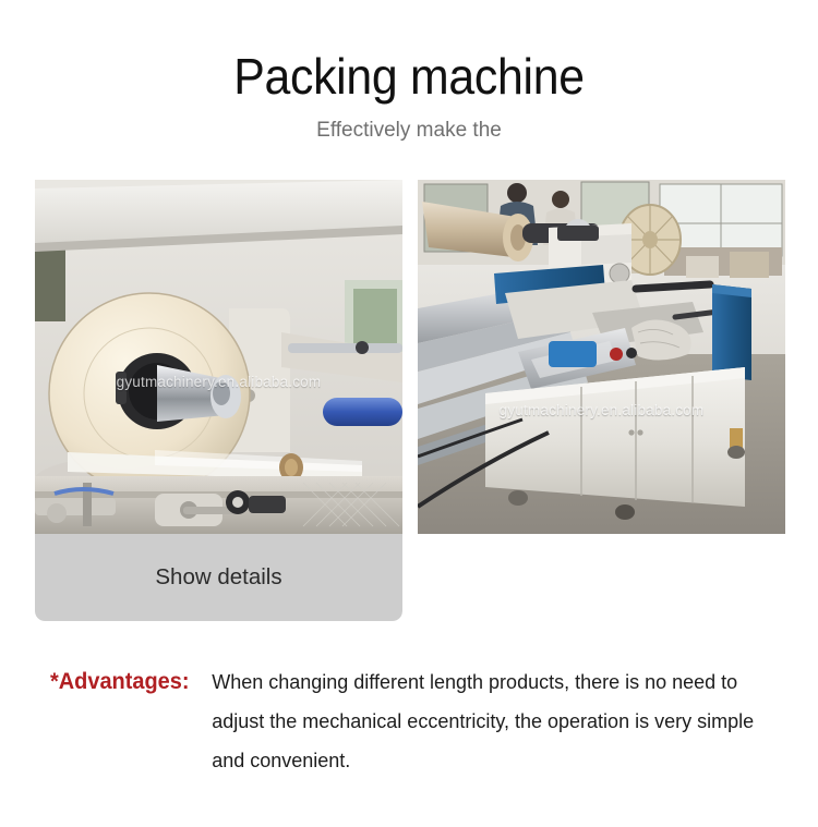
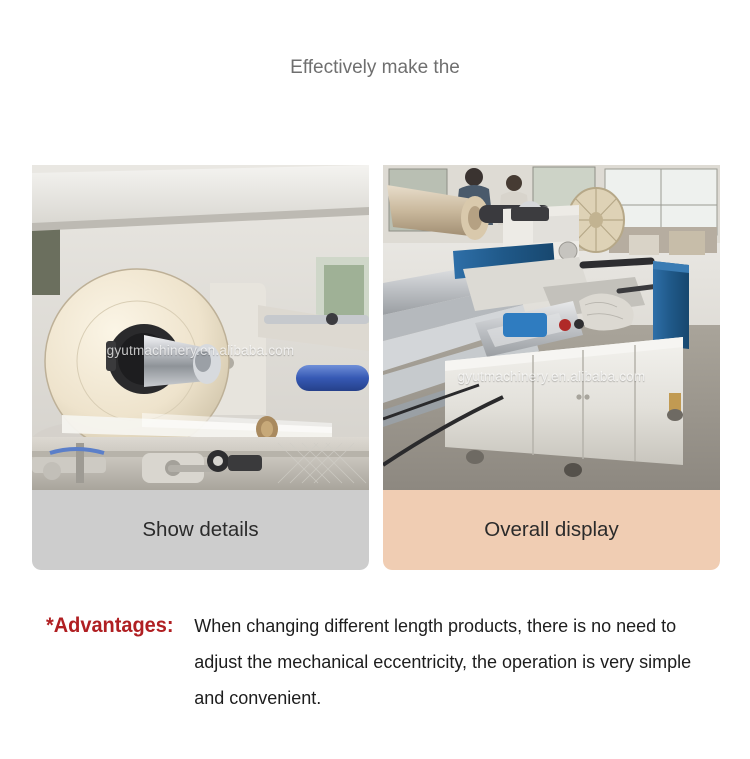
- Packing machine
  Effectively make the
  gyutmachinery.en.alibaba.com
  Show details
  gyutmachinery.en.alibaba.com
+ Overall display
  *Advantages:
  When changing different length products, there is no need to adjust the mechanical eccentricity, the operation is very simple and convenient.
